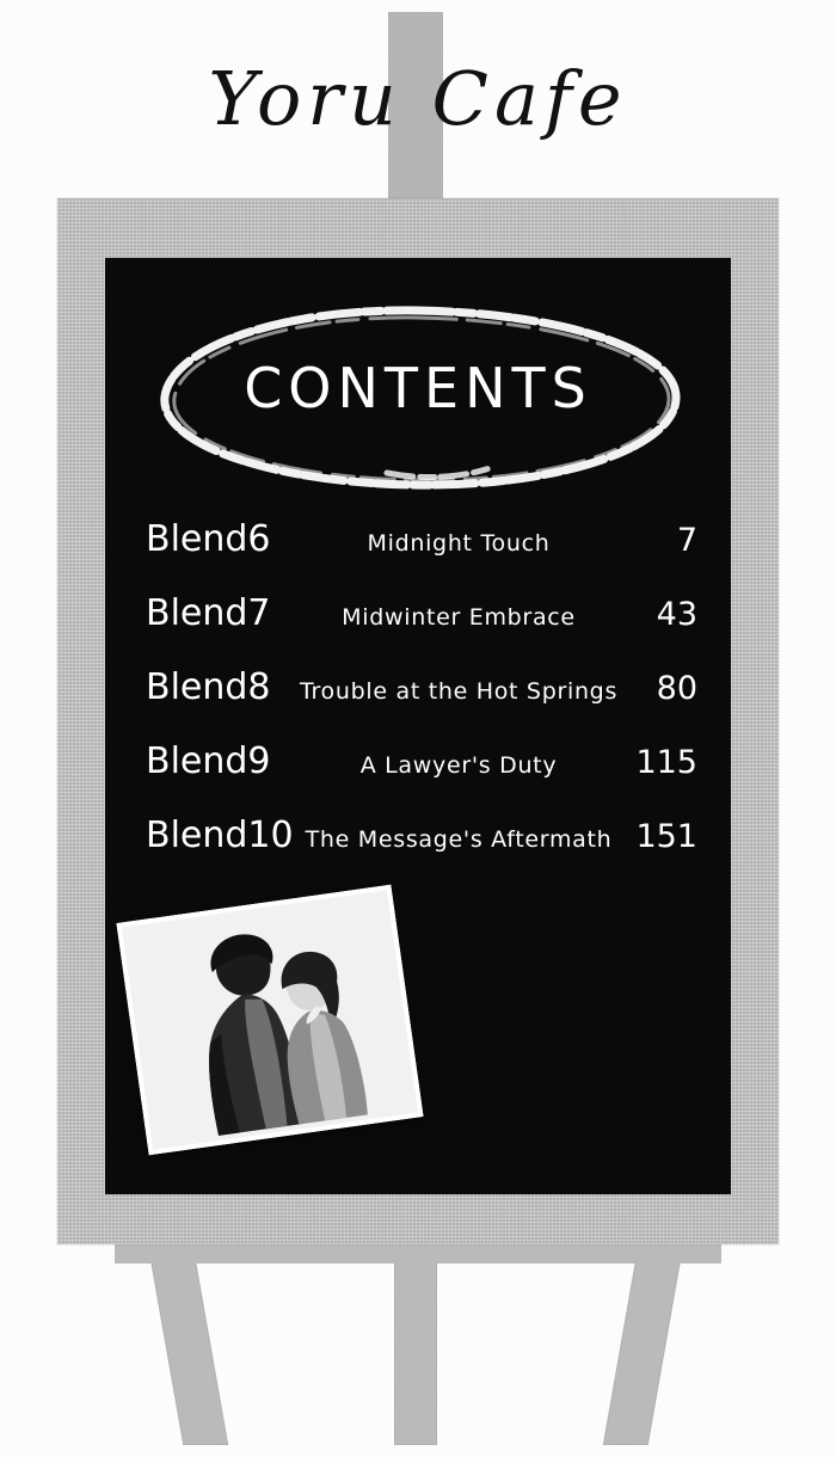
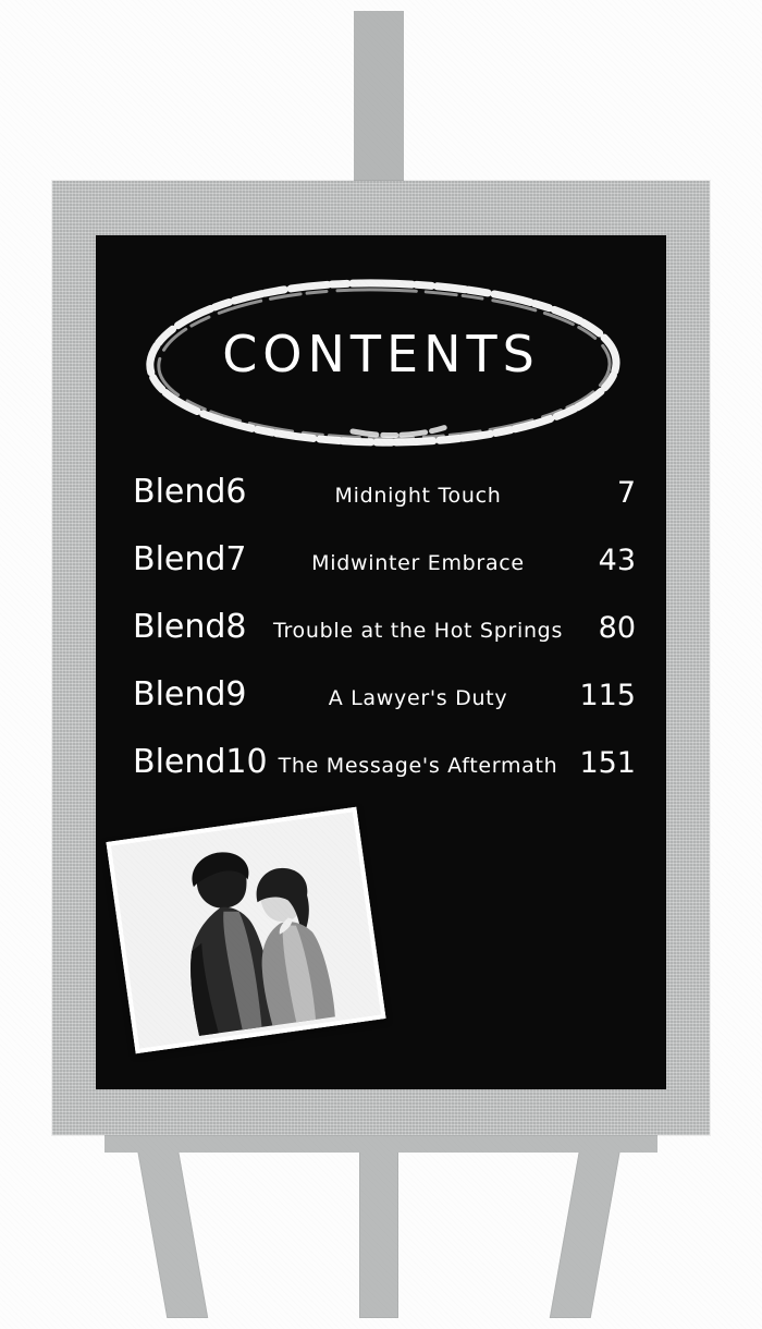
- Yoru Cafe
